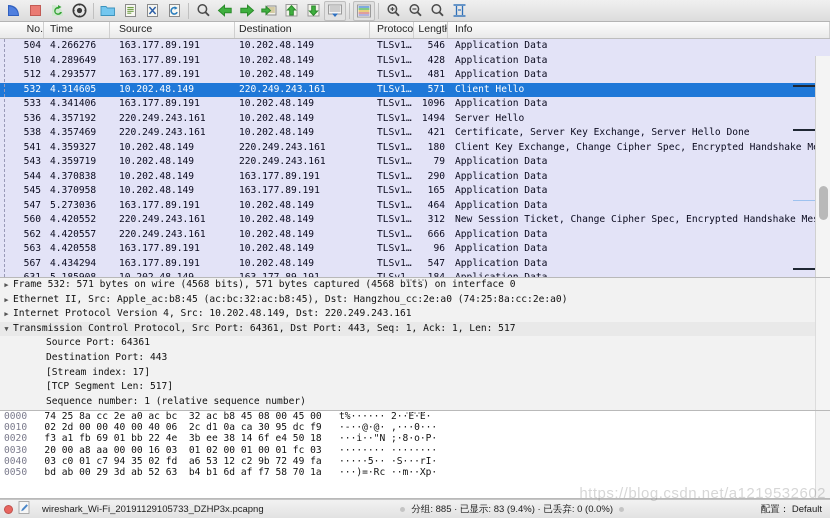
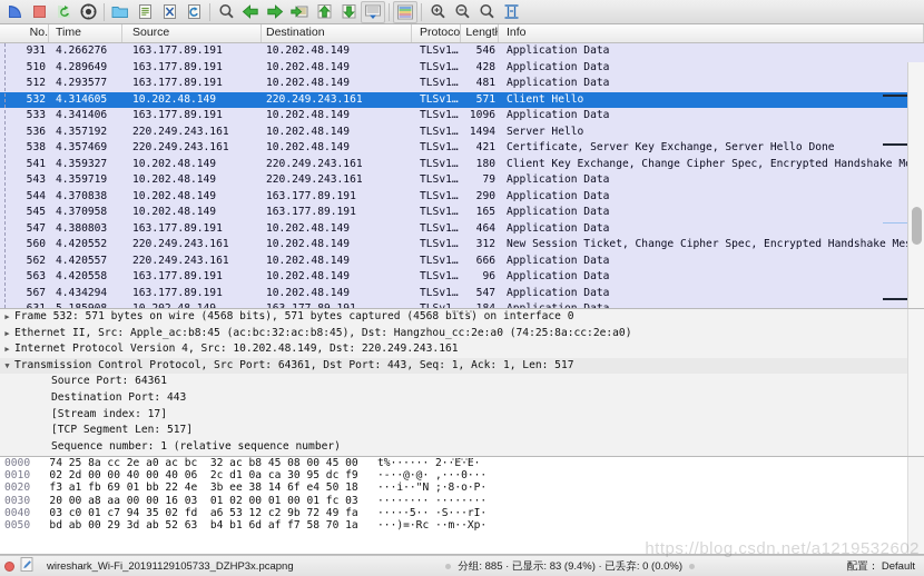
  No.
  Time
  Source
  Destination
  Protoco
  Lengtł
  Info
- 504
+ 931
  4.266276
  163.177.89.191
  10.202.48.149
  TLSv1…
  546
  Application Data
  510
  4.289649
  163.177.89.191
  10.202.48.149
  TLSv1…
  428
  Application Data
  512
  4.293577
  163.177.89.191
  10.202.48.149
  TLSv1…
  481
  Application Data
  532
  4.314605
  10.202.48.149
  220.249.243.161
  TLSv1…
  571
  Client Hello
  533
  4.341406
  163.177.89.191
  10.202.48.149
  TLSv1…
  1096
  Application Data
  536
  4.357192
  220.249.243.161
  10.202.48.149
  TLSv1…
  1494
  Server Hello
  538
  4.357469
  220.249.243.161
  10.202.48.149
  TLSv1…
  421
  Certificate, Server Key Exchange, Server Hello Done
  541
  4.359327
  10.202.48.149
  220.249.243.161
  TLSv1…
  180
  Client Key Exchange, Change Cipher Spec, Encrypted Handshake M
  543
  4.359719
  10.202.48.149
  220.249.243.161
  TLSv1…
  79
  Application Data
  544
  4.370838
  10.202.48.149
  163.177.89.191
  TLSv1…
  290
  Application Data
  545
  4.370958
  10.202.48.149
  163.177.89.191
  TLSv1…
  165
  Application Data
  547
- 5.273036
+ 4.380803
  163.177.89.191
  10.202.48.149
  TLSv1…
  464
  Application Data
  560
  4.420552
  220.249.243.161
  10.202.48.149
  TLSv1…
  312
  New Session Ticket, Change Cipher Spec, Encrypted Handshake Me
  562
  4.420557
  220.249.243.161
  10.202.48.149
  TLSv1…
  666
  Application Data
  563
  4.420558
  163.177.89.191
  10.202.48.149
  TLSv1…
  96
  Application Data
  567
  4.434294
  163.177.89.191
  10.202.48.149
  TLSv1…
  547
  Application Data
  ▶
  Frame 532: 571 bytes on wire (4568 bits), 571 bytes captured (4568 bits) on interface 0
  ▶
  Ethernet II, Src: Apple_ac:b8:45 (ac:bc:32:ac:b8:45), Dst: Hangzhou_cc:2e:a0 (74:25:8a:cc:2e:a0)
  ▶
  Internet Protocol Version 4, Src: 10.202.48.149, Dst: 220.249.243.161
  ▼
  Transmission Control Protocol, Src Port: 64361, Dst Port: 443, Seq: 1, Ack: 1, Len: 517
  Source Port: 64361
  Destination Port: 443
  [Stream index: 17]
  [TCP Segment Len: 517]
  Sequence number: 1 (relative sequence number)
  0000 74 25 8a cc 2e a0 ac bc 32 ac b8 45 08 00 45 00 t%······ 2··E·E·
  0010 02 2d 00 00 40 00 40 06 2c d1 0a ca 30 95 dc f9 ·-··@·@· ,···0···
  0020 f3 a1 fb 69 01 bb 22 4e 3b ee 38 14 6f e4 50 18 ···i··"N ;·8·o·P·
  0030 20 00 a8 aa 00 00 16 03 01 02 00 01 00 01 fc 03 ········ ········
  0040 03 c0 01 c7 94 35 02 fd a6 53 12 c2 9b 72 49 fa ·····5·· ·S···rI·
  0050 bd ab 00 29 3d ab 52 63 b4 b1 6d af f7 58 70 1a ···)=·Rc ··m··Xp·
  wireshark_Wi-Fi_20191129105733_DZHP3x.pcapng
  分组: 885 · 已显示: 83 (9.4%) · 已丢弃: 0 (0.0%)
  配置： Default
  https://blog.csdn.net/a1219532602
